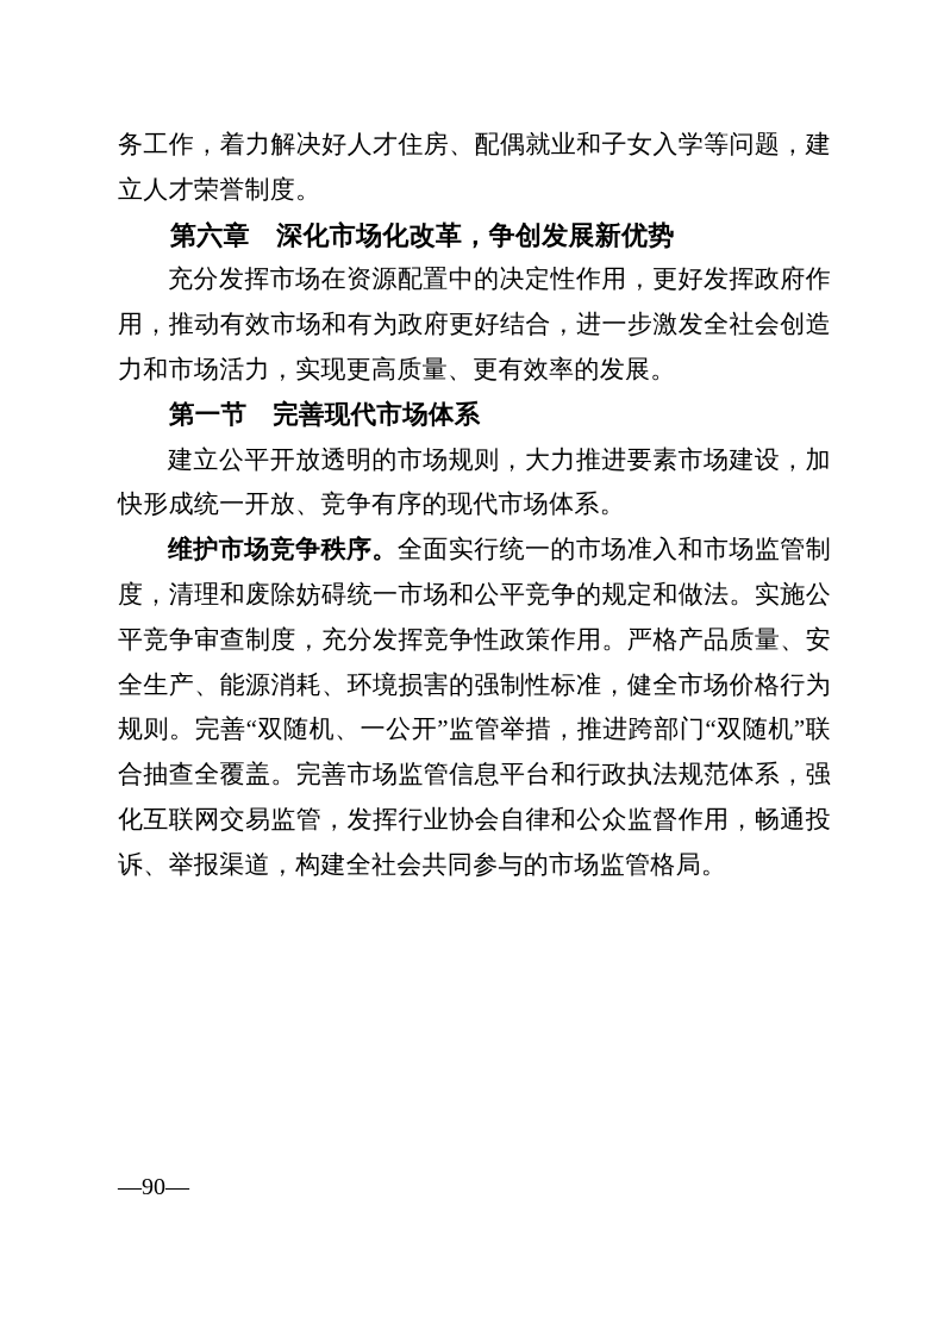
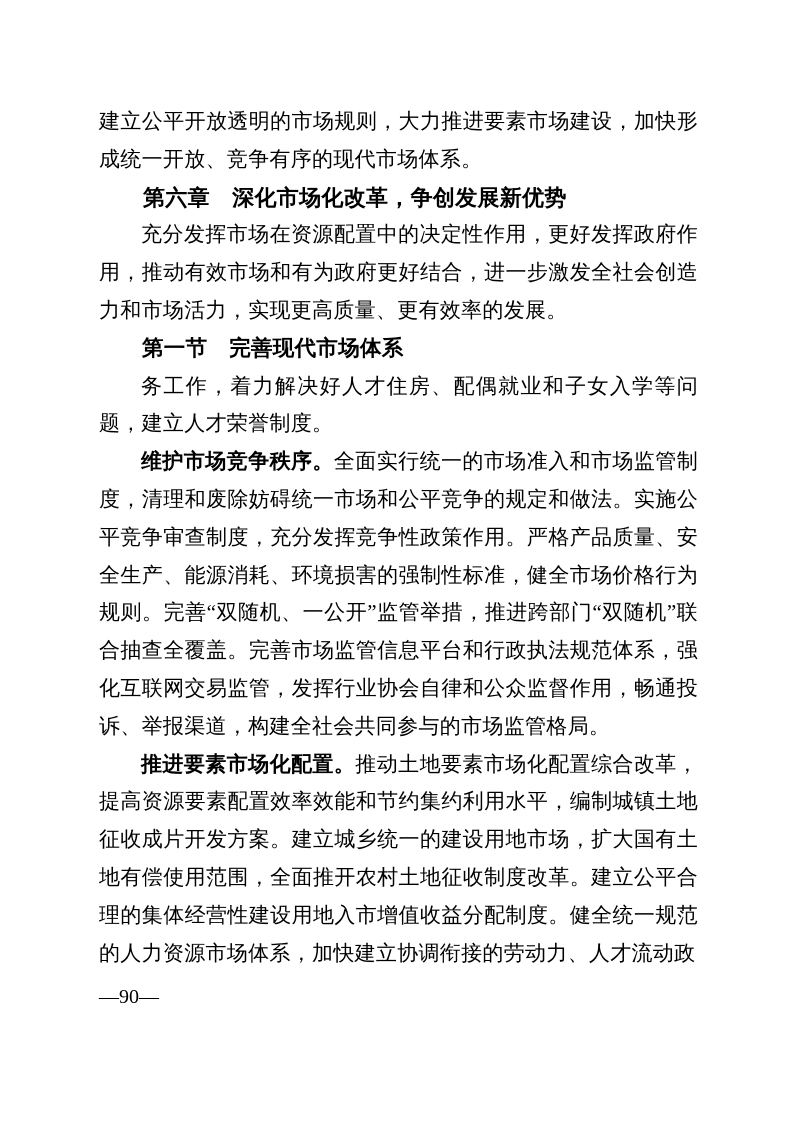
- 务工作，着力解决好人才住房、配偶就业和子女入学等问题，建立人才荣誉制度。
+ 建立公平开放透明的市场规则，大力推进要素市场建设，加快形成统一开放、竞争有序的现代市场体系。
  第六章 深化市场化改革，争创发展新优势
  充分发挥市场在资源配置中的决定性作用，更好发挥政府作用，推动有效市场和有为政府更好结合，进一步激发全社会创造力和市场活力，实现更高质量、更有效率的发展。
  第一节 完善现代市场体系
- 建立公平开放透明的市场规则，大力推进要素市场建设，加快形成统一开放、竞争有序的现代市场体系。
+ 务工作，着力解决好人才住房、配偶就业和子女入学等问题，建立人才荣誉制度。
  维护市场竞争秩序。全面实行统一的市场准入和市场监管制度，清理和废除妨碍统一市场和公平竞争的规定和做法。实施公平竞争审查制度，充分发挥竞争性政策作用。严格产品质量、安全生产、能源消耗、环境损害的强制性标准，健全市场价格行为规则。完善“双随机、一公开”监管举措，推进跨部门“双随机”联合抽查全覆盖。完善市场监管信息平台和行政执法规范体系，强化互联网交易监管，发挥行业协会自律和公众监督作用，畅通投诉、举报渠道，构建全社会共同参与的市场监管格局。
+ 推进要素市场化配置。推动土地要素市场化配置综合改革，提高资源要素配置效率效能和节约集约利用水平，编制城镇土地征收成片开发方案。建立城乡统一的建设用地市场，扩大国有土地有偿使用范围，全面推开农村土地征收制度改革。建立公平合理的集体经营性建设用地入市增值收益分配制度。健全统一规范的人力资源市场体系，加快建立协调衔接的劳动力、人才流动政
  —90—
